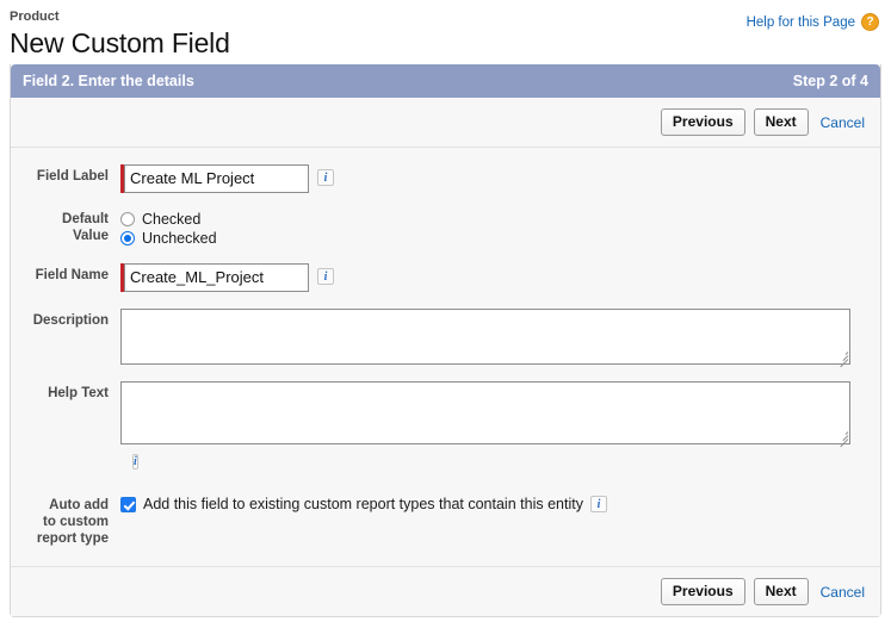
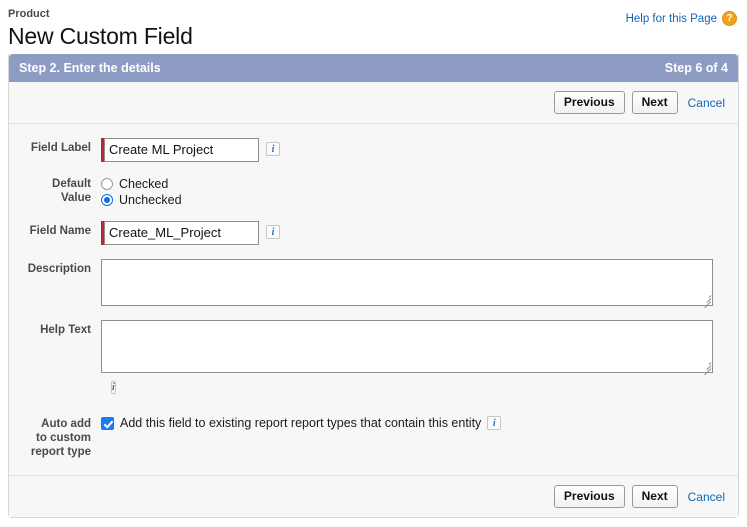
  Product
  New Custom Field
  Help for this Page
  ?
- Field 2. Enter the details
+ Step 2. Enter the details
- Step 2 of 4
+ Step 6 of 4
  Previous
  Next
  Cancel
  Field Label
  Create ML Project
  i
  Default
  Value
  Checked
  Unchecked
  Field Name
  Create_ML_Project
  i
  Description
  Help Text
  i
  Auto add
  to custom
  report type
- Add this field to existing custom report types that contain this entity
+ Add this field to existing report report types that contain this entity
  i
  Previous
  Next
  Cancel
